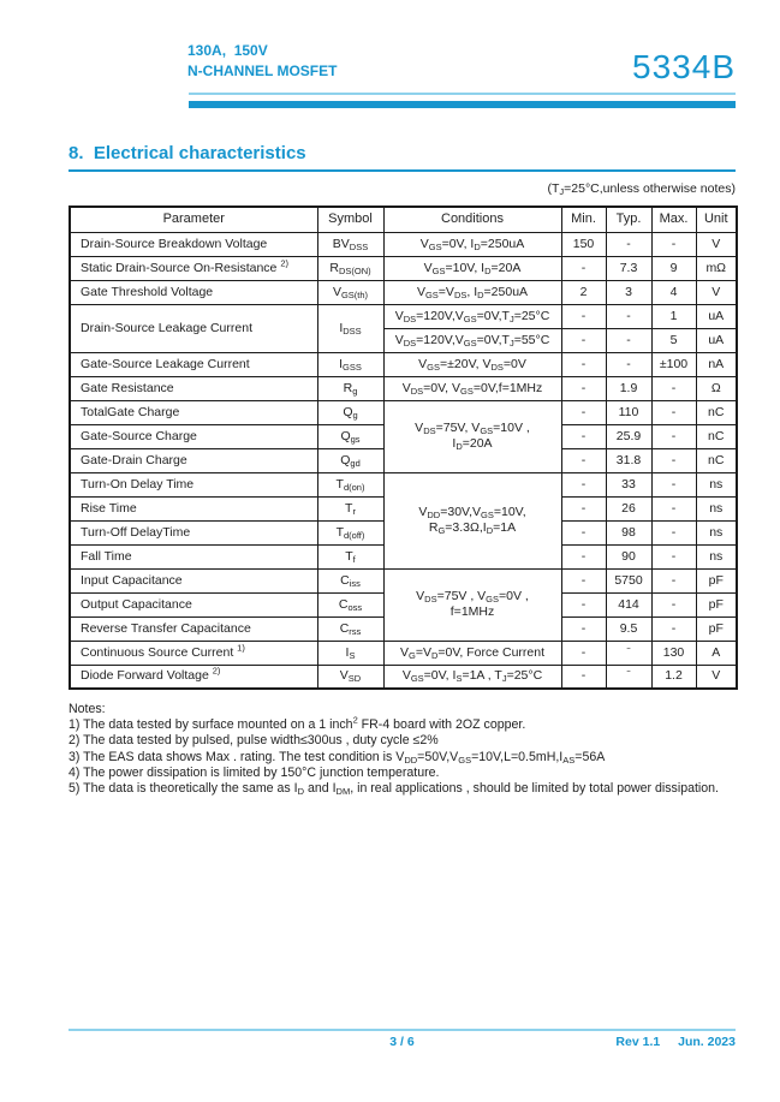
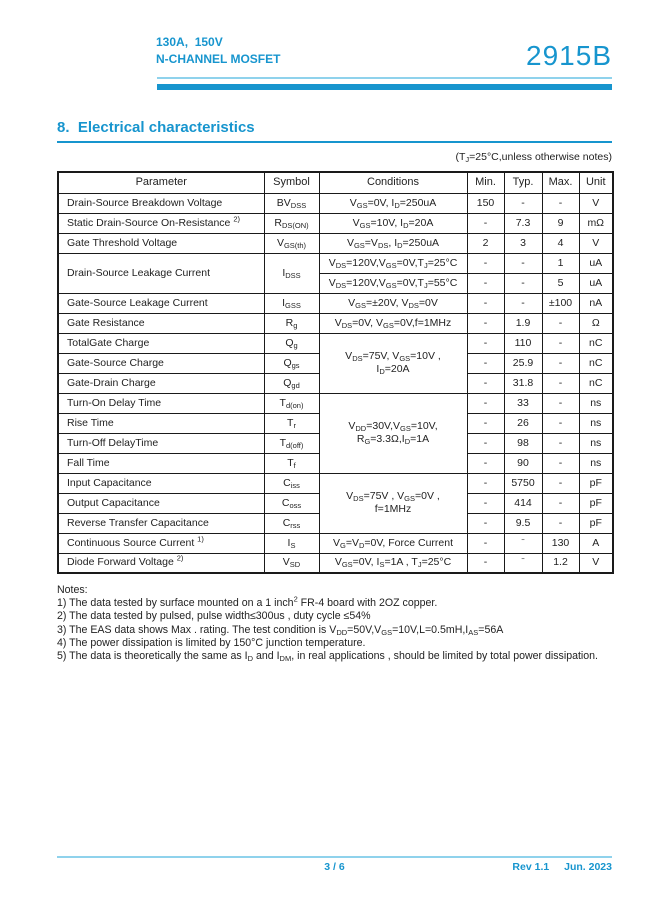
  130A, 150V
  N-CHANNEL MOSFET
- 5334B
+ 2915B
  8. Electrical characteristics
  (TJ=25°C,unless otherwise notes)
  Parameter	Symbol	Conditions	Min.	Typ.	Max.	Unit
  Drain-Source Breakdown Voltage	BVDSS	VGS=0V, ID=250uA	150	-	-	V
  Static Drain-Source On-Resistance 2)	RDS(ON)	VGS=10V, ID=20A	-	7.3	9	mΩ
  Gate Threshold Voltage	VGS(th)	VGS=VDS, ID=250uA	2	3	4	V
  Drain-Source Leakage Current	IDSS	VDS=120V,VGS=0V,TJ=25°C	-	-	1	uA
  VDS=120V,VGS=0V,TJ=55°C	-	-	5	uA
  Gate-Source Leakage Current	IGSS	VGS=±20V, VDS=0V	-	-	±100	nA
  Gate Resistance	Rg	VDS=0V, VGS=0V,f=1MHz	-	1.9	-	Ω
  TotalGate Charge	Qg	VDS=75V, VGS=10V ,ID=20A	-	110	-	nC
  Gate-Source Charge	Qgs	-	25.9	-	nC
  Gate-Drain Charge	Qgd	-	31.8	-	nC
  Turn-On Delay Time	Td(on)	VDD=30V,VGS=10V,RG=3.3Ω,ID=1A	-	33	-	ns
  Rise Time	Tr	-	26	-	ns
  Turn-Off DelayTime	Td(off)	-	98	-	ns
  Fall Time	Tf	-	90	-	ns
  Input Capacitance	Ciss	VDS=75V , VGS=0V ,f=1MHz	-	5750	-	pF
  Output Capacitance	Coss	-	414	-	pF
  Reverse Transfer Capacitance	Crss	-	9.5	-	pF
  Continuous Source Current 1)	IS	VG=VD=0V, Force Current	-	⁻	130	A
  Diode Forward Voltage 2)	VSD	VGS=0V, IS=1A , TJ=25°C	-	⁻	1.2	V
  Notes:
  1) The data tested by surface mounted on a 1 inch2 FR-4 board with 2OZ copper.
- 2) The data tested by pulsed, pulse width≤300us , duty cycle ≤2%
+ 2) The data tested by pulsed, pulse width≤300us , duty cycle ≤54%
  3) The EAS data shows Max . rating. The test condition is VDD=50V,VGS=10V,L=0.5mH,IAS=56A
  4) The power dissipation is limited by 150°C junction temperature.
  5) The data is theoretically the same as ID and IDM, in real applications , should be limited by total power dissipation.
  3 / 6
  Rev 1.1 Jun. 2023
